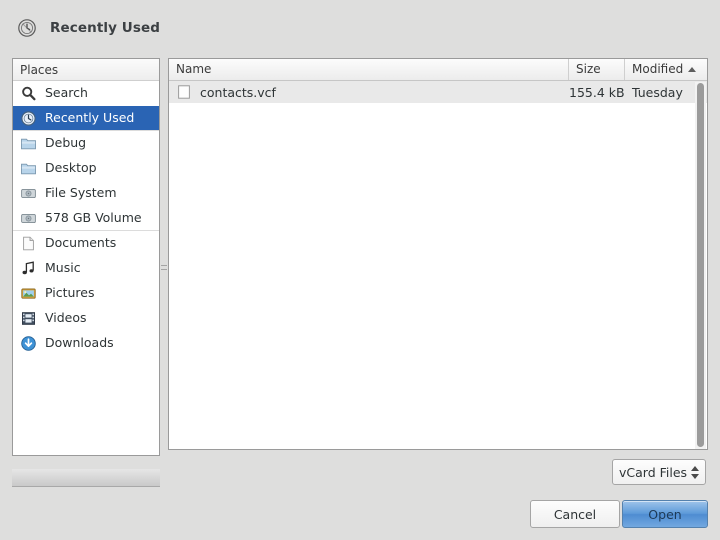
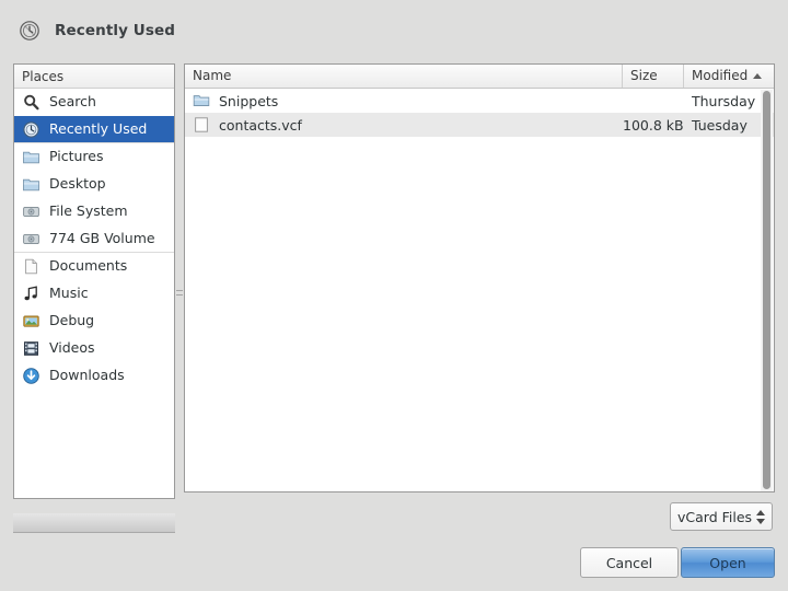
  Recently Used
  Places
  Search
  Recently Used
- Debug
+ Pictures
  Desktop
  File System
- 578 GB Volume
+ 774 GB Volume
  Documents
  Music
- Pictures
+ Debug
  Videos
  Downloads
  Name
  Size
  Modified
+ Snippets
+ Thursday
  contacts.vcf
- 155.4 kB
+ 100.8 kB
  Tuesday
  vCard Files
  Cancel
  Open
